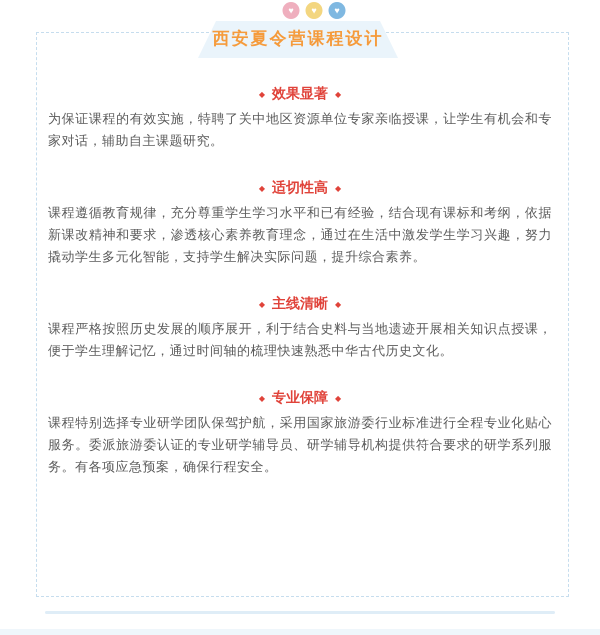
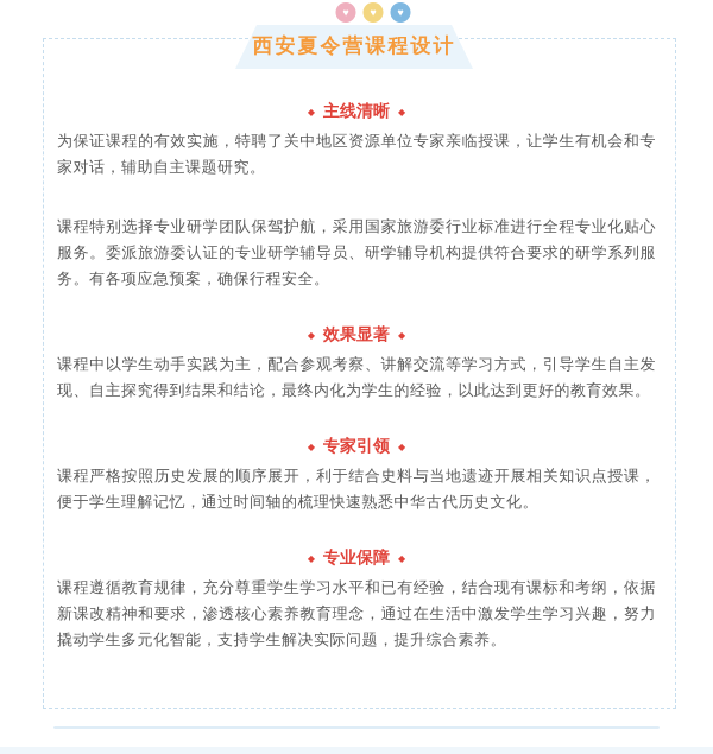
  ♥
  ♥
  ♥
  西安夏令营课程设计
- ◆ 效果显著 ◆
+ ◆ 主线清晰 ◆
  为保证课程的有效实施，特聘了关中地区资源单位专家亲临授课，让学生有机会和专家对话，辅助自主课题研究。
- ◆ 适切性高 ◆
- 课程遵循教育规律，充分尊重学生学习水平和已有经验，结合现有课标和考纲，依据新课改精神和要求，渗透核心素养教育理念，通过在生活中激发学生学习兴趣，努力撬动学生多元化智能，支持学生解决实际问题，提升综合素养。
+ 课程特别选择专业研学团队保驾护航，采用国家旅游委行业标准进行全程专业化贴心服务。委派旅游委认证的专业研学辅导员、研学辅导机构提供符合要求的研学系列服务。有各项应急预案，确保行程安全。
- ◆ 主线清晰 ◆
+ ◆ 效果显著 ◆
+ 课程中以学生动手实践为主，配合参观考察、讲解交流等学习方式，引导学生自主发现、自主探究得到结果和结论，最终内化为学生的经验，以此达到更好的教育效果。
+ ◆ 专家引领 ◆
  课程严格按照历史发展的顺序展开，利于结合史料与当地遗迹开展相关知识点授课，便于学生理解记忆，通过时间轴的梳理快速熟悉中华古代历史文化。
  ◆ 专业保障 ◆
- 课程特别选择专业研学团队保驾护航，采用国家旅游委行业标准进行全程专业化贴心服务。委派旅游委认证的专业研学辅导员、研学辅导机构提供符合要求的研学系列服务。有各项应急预案，确保行程安全。
+ 课程遵循教育规律，充分尊重学生学习水平和已有经验，结合现有课标和考纲，依据新课改精神和要求，渗透核心素养教育理念，通过在生活中激发学生学习兴趣，努力撬动学生多元化智能，支持学生解决实际问题，提升综合素养。
